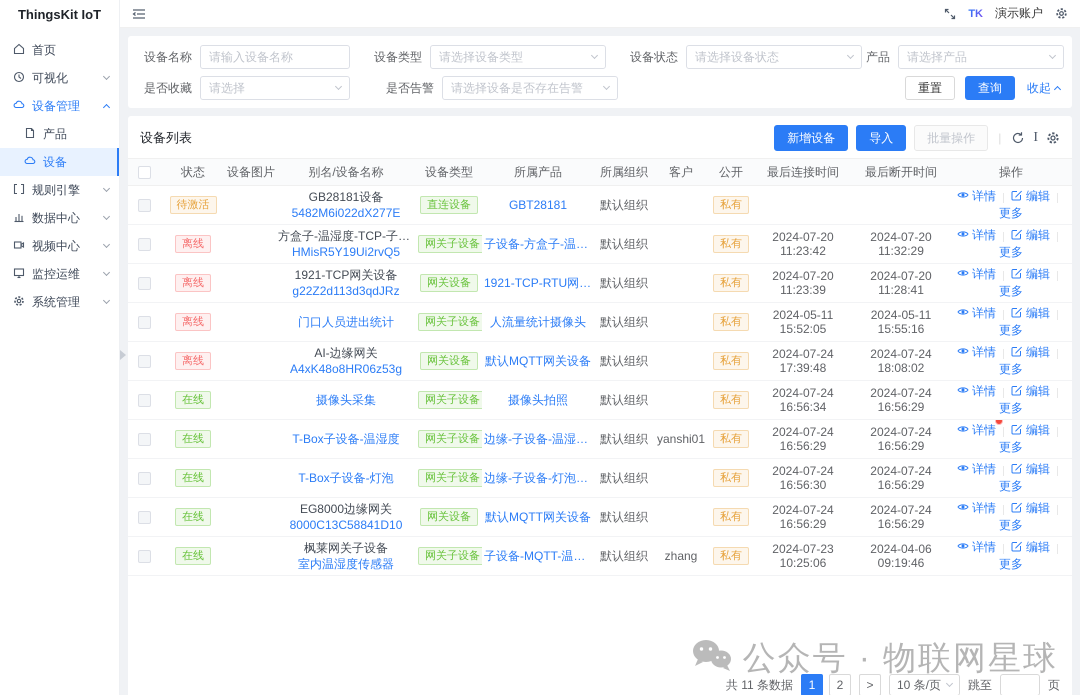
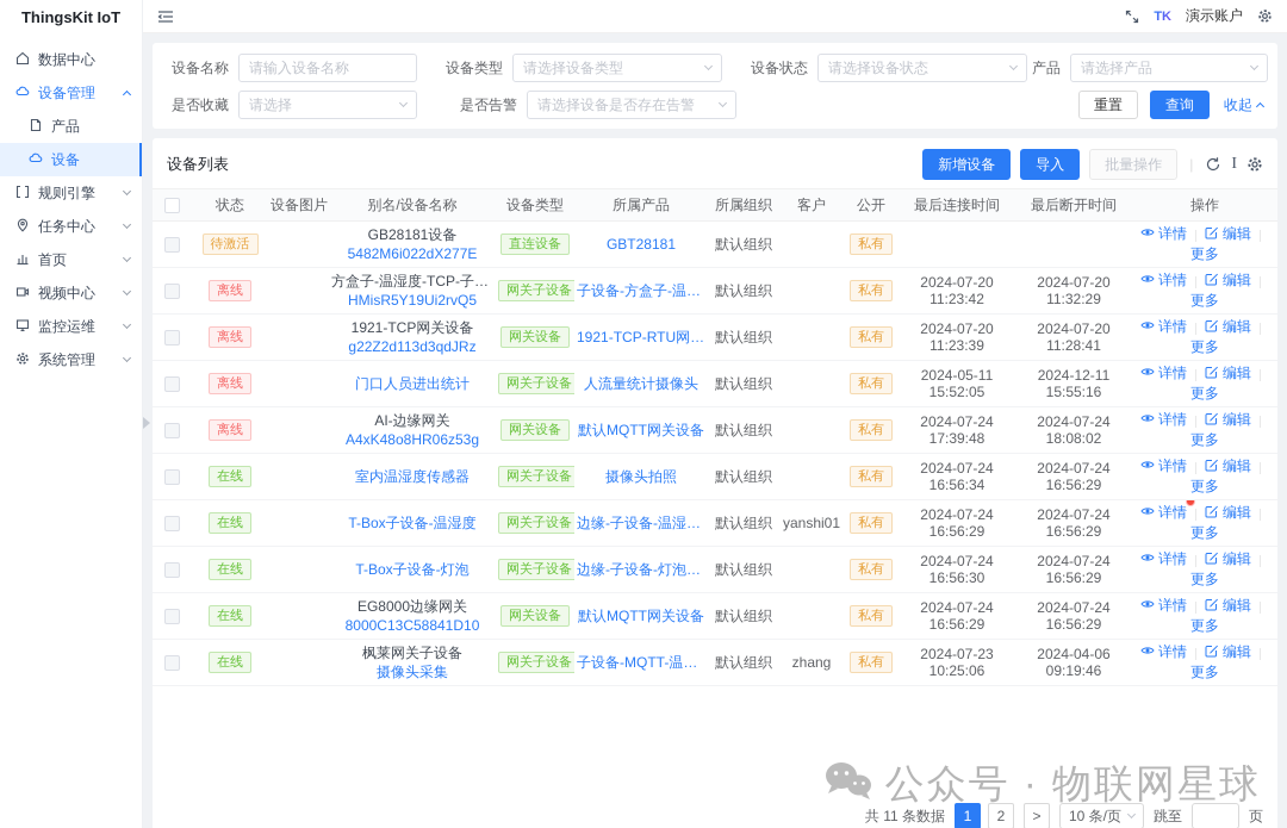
  ThingsKit IoT
- 首页
+ 数据中心
- 可视化
  设备管理
  产品
  设备
  规则引擎
+ 任务中心
- 数据中心
+ 首页
  视频中心
  监控运维
  系统管理
  TK
  演示账户
  设备名称
  请输入设备名称
  设备类型
  请选择设备类型
  设备状态
  请选择设备状态
  产品
  请选择产品
  是否收藏
  请选择
  是否告警
  请选择设备是否存在告警
  重置
  查询
  收起
  设备列表
  新增设备
  导入
  批量操作
  |
  I
  	状态	设备图片	别名/设备名称	设备类型	所属产品	所属组织	客户	公开	最后连接时间	最后断开时间	操作
  	待激活		GB28181设备5482M6i022dX277E	直连设备	GBT28181	默认组织		私有			详情 编辑更多
  	离线		方盒子-温湿度-TCP-子设HMisR5Y19Ui2rvQ5	网关子设备	子设备-方盒子-温湿	默认组织		私有	2024-07-20 11:23:42	2024-07-20 11:32:29	详情 编辑更多
  	离线		1921-TCP网关设备g22Z2d113d3qdJRz	网关设备	1921-TCP-RTU网关	默认组织		私有	2024-07-20 11:23:39	2024-07-20 11:28:41	详情 编辑更多
- 	离线		门口人员进出统计	网关子设备	人流量统计摄像头	默认组织		私有	2024-05-11 15:52:05	2024-05-11 15:55:16	详情 编辑更多
+ 	离线		门口人员进出统计	网关子设备	人流量统计摄像头	默认组织		私有	2024-05-11 15:52:05	2024-12-11 15:55:16	详情 编辑更多
  	离线		AI-边缘网关A4xK48o8HR06z53g	网关设备	默认MQTT网关设备	默认组织		私有	2024-07-24 17:39:48	2024-07-24 18:08:02	详情 编辑更多
- 	在线		摄像头采集	网关子设备	摄像头拍照	默认组织		私有	2024-07-24 16:56:34	2024-07-24 16:56:29	详情 编辑更多
+ 	在线		室内温湿度传感器	网关子设备	摄像头拍照	默认组织		私有	2024-07-24 16:56:34	2024-07-24 16:56:29	详情 编辑更多
  	在线		T-Box子设备-温湿度	网关子设备	边缘-子设备-温湿度	默认组织	yanshi01	私有	2024-07-24 16:56:29	2024-07-24 16:56:29	详情 编辑更多
  	在线		T-Box子设备-灯泡	网关子设备	边缘-子设备-灯泡产	默认组织		私有	2024-07-24 16:56:30	2024-07-24 16:56:29	详情 编辑更多
  	在线		EG8000边缘网关8000C13C58841D10	网关设备	默认MQTT网关设备	默认组织		私有	2024-07-24 16:56:29	2024-07-24 16:56:29	详情 编辑更多
- 	在线		枫莱网关子设备室内温湿度传感器	网关子设备	子设备-MQTT-温湿度	默认组织	zhang	私有	2024-07-23 10:25:06	2024-04-06 09:19:46	详情 编辑更多
+ 	在线		枫莱网关子设备摄像头采集	网关子设备	子设备-MQTT-温湿度	默认组织	zhang	私有	2024-07-23 10:25:06	2024-04-06 09:19:46	详情 编辑更多
  公众号 · 物联网星球
  共 11 条数据
  1
  2
  >
  10 条/页
  跳至
  页
